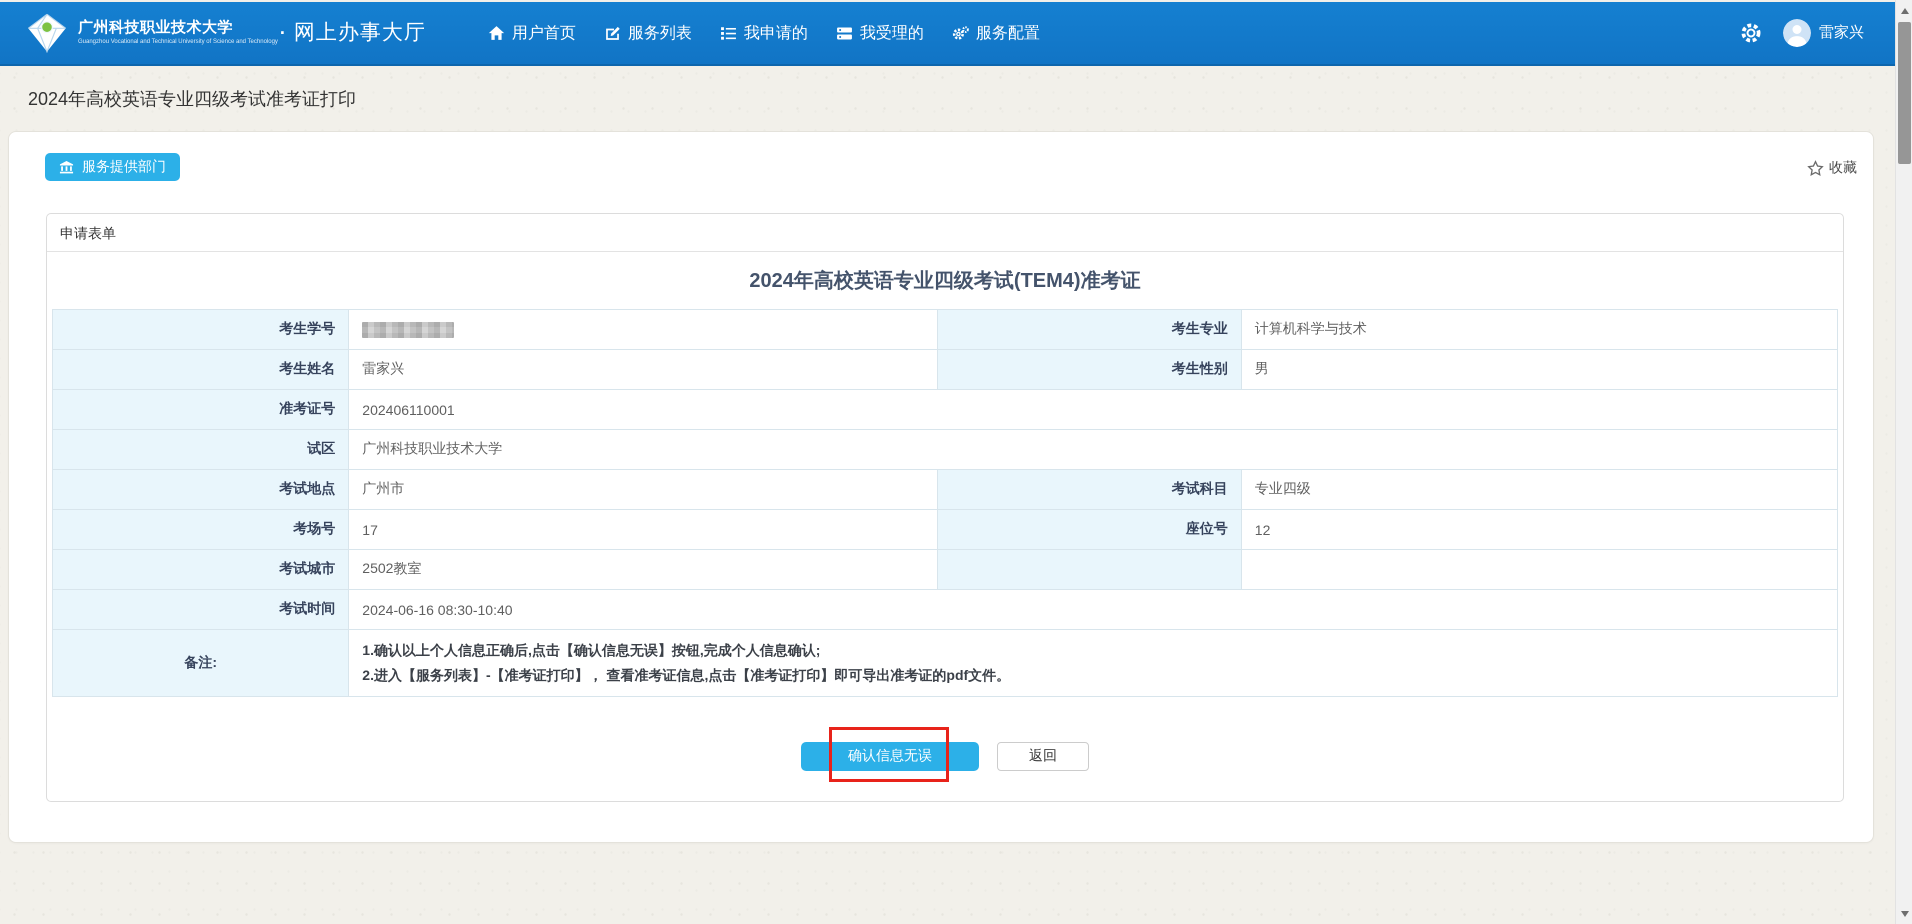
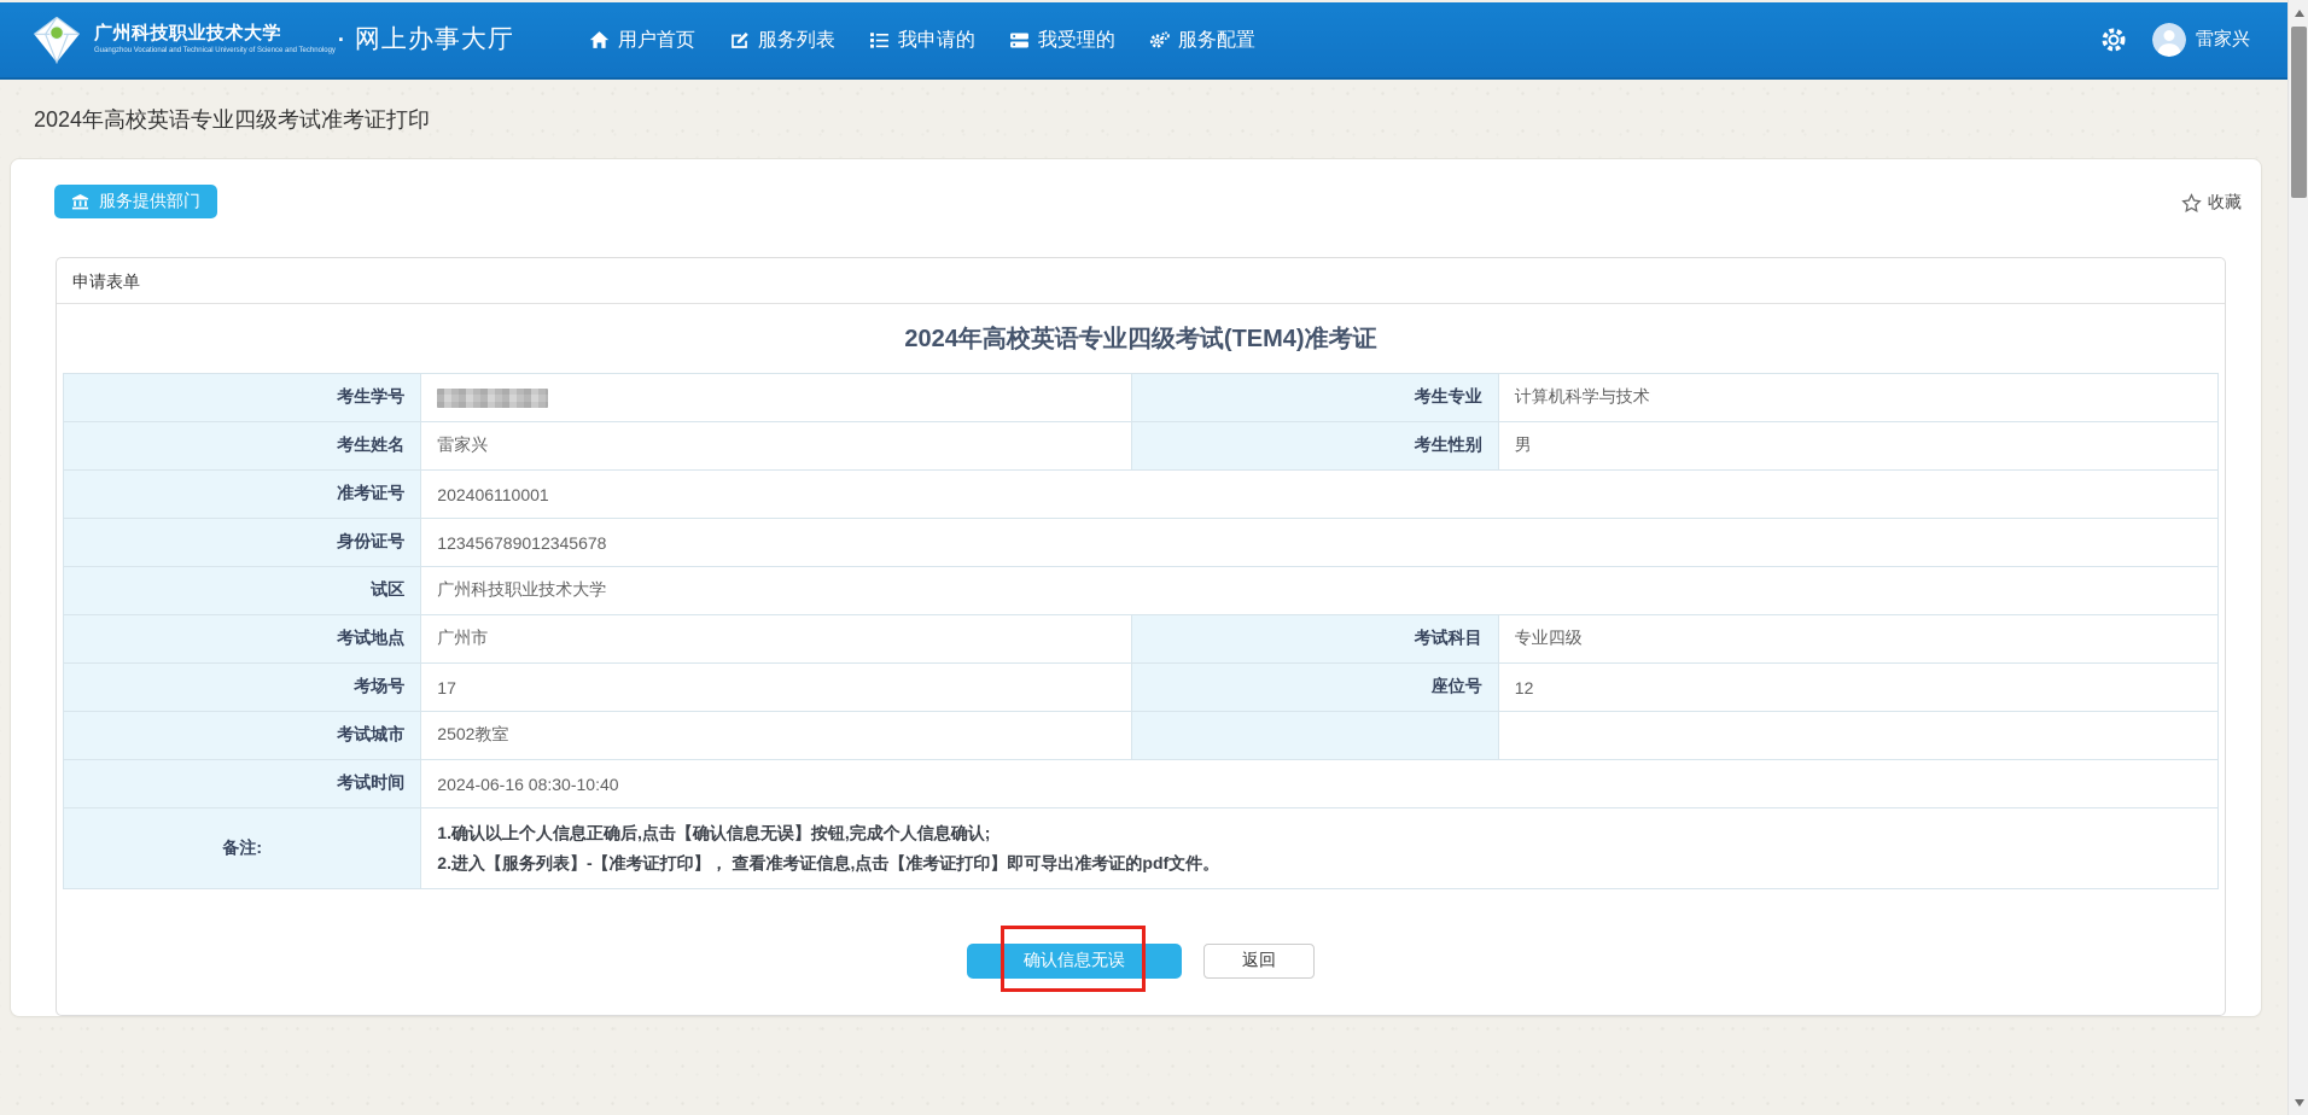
  广州科技职业技术大学
  ·
  网上办事大厅
  用户首页
  服务列表
  我申请的
  我受理的
  服务配置
  雷家兴
  2024年高校英语专业四级考试准考证打印
  服务提供部门
  收藏
  申请表单
  2024年高校英语专业四级考试(TEM4)准考证
  考生学号		考生专业	计算机科学与技术
  考生姓名	雷家兴	考生性别	男
  准考证号	202406110001
+ 身份证号	123456789012345678
  试区	广州科技职业技术大学
  考试地点	广州市	考试科目	专业四级
  考场号	17	座位号	12
  考试城市	2502教室
  考试时间	2024-06-16 08:30-10:40
  备注:	1.确认以上个人信息正确后,点击【确认信息无误】按钮,完成个人信息确认;2.进入【服务列表】-【准考证打印】， 查看准考证信息,点击【准考证打印】即可导出准考证的pdf文件。
  确认信息无误
  返回
